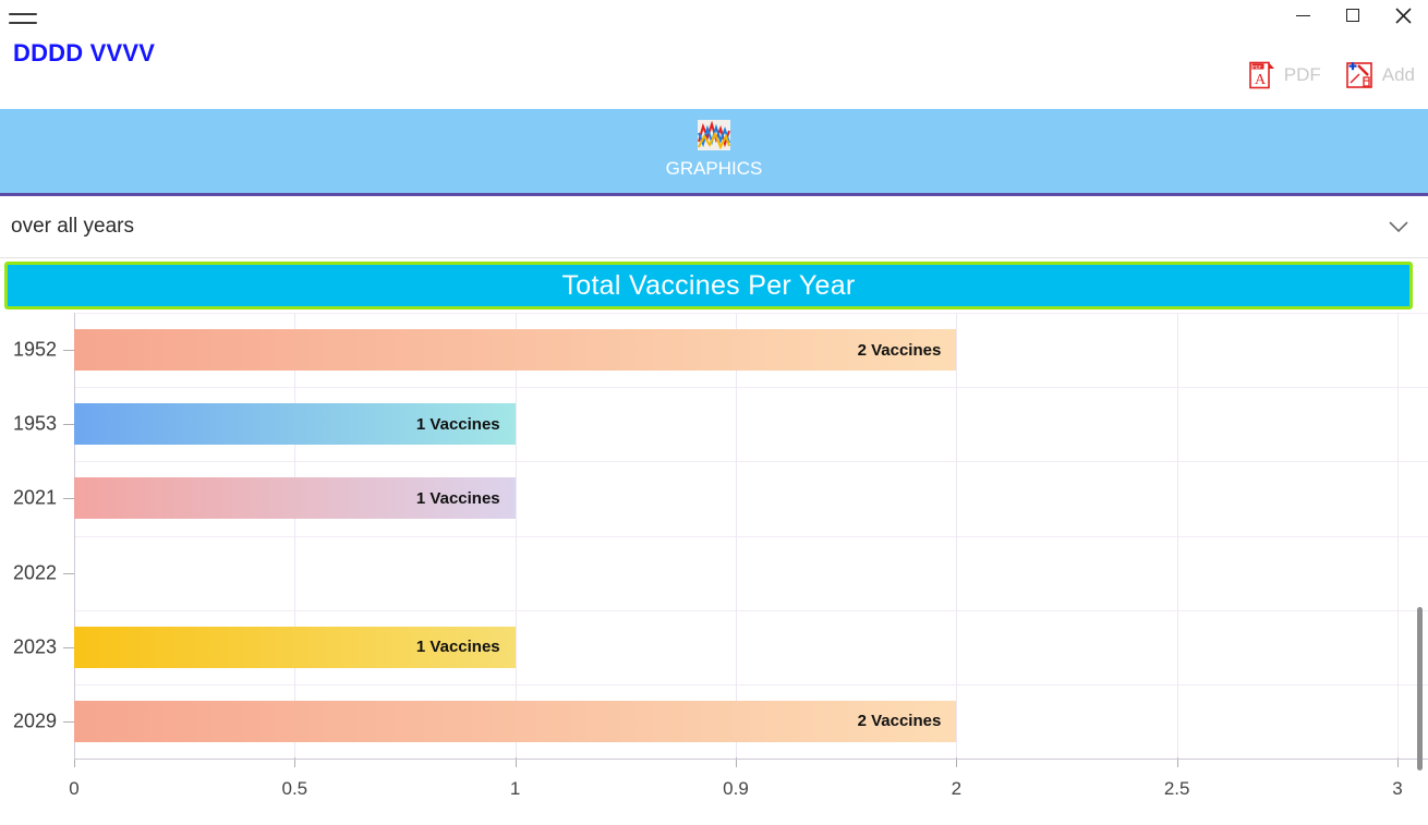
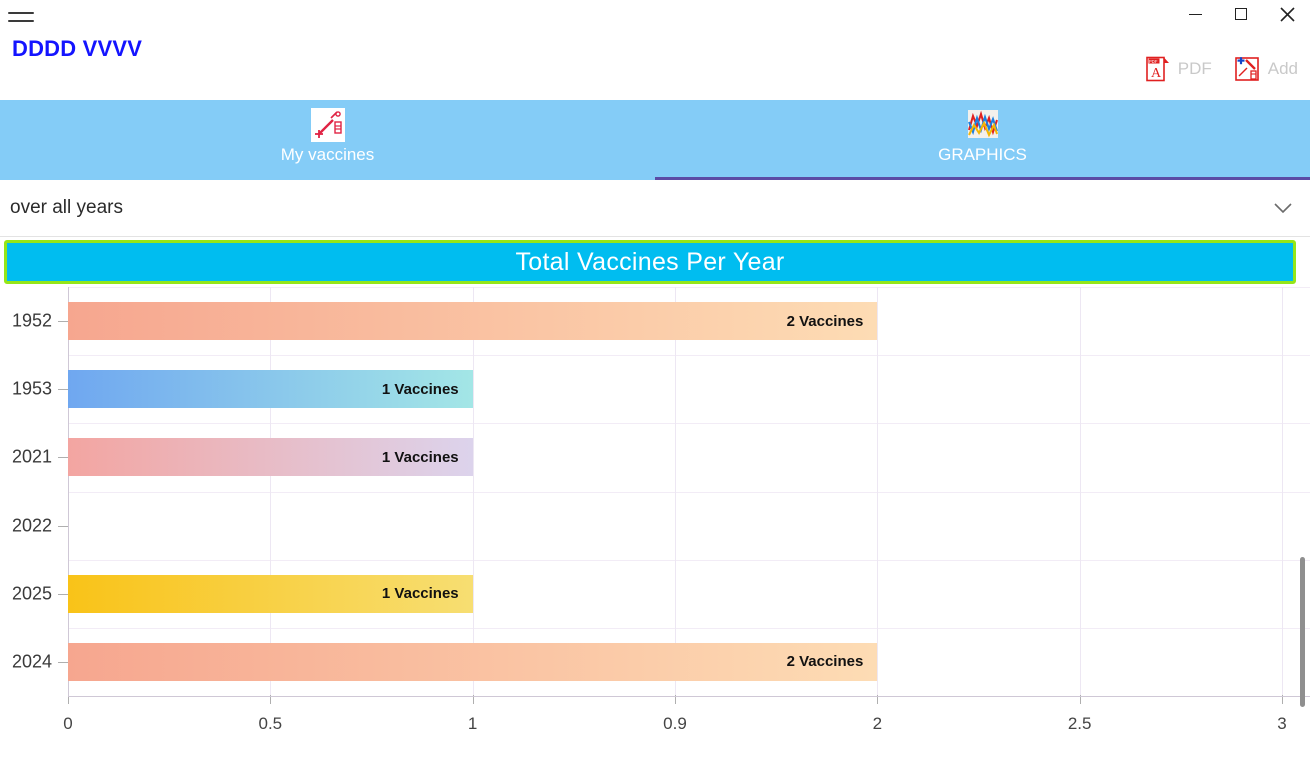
  DDDD VVVV
  A
  PDF
  Add
+ My vaccines
  GRAPHICS
  over all years
  Total Vaccines Per Year
  0
  0.5
  1
  0.9
  2
  2.5
  3
  1952
  2 Vaccines
  1953
  1 Vaccines
  2021
  1 Vaccines
  2022
- 2023
+ 2025
  1 Vaccines
- 2029
+ 2024
  2 Vaccines
